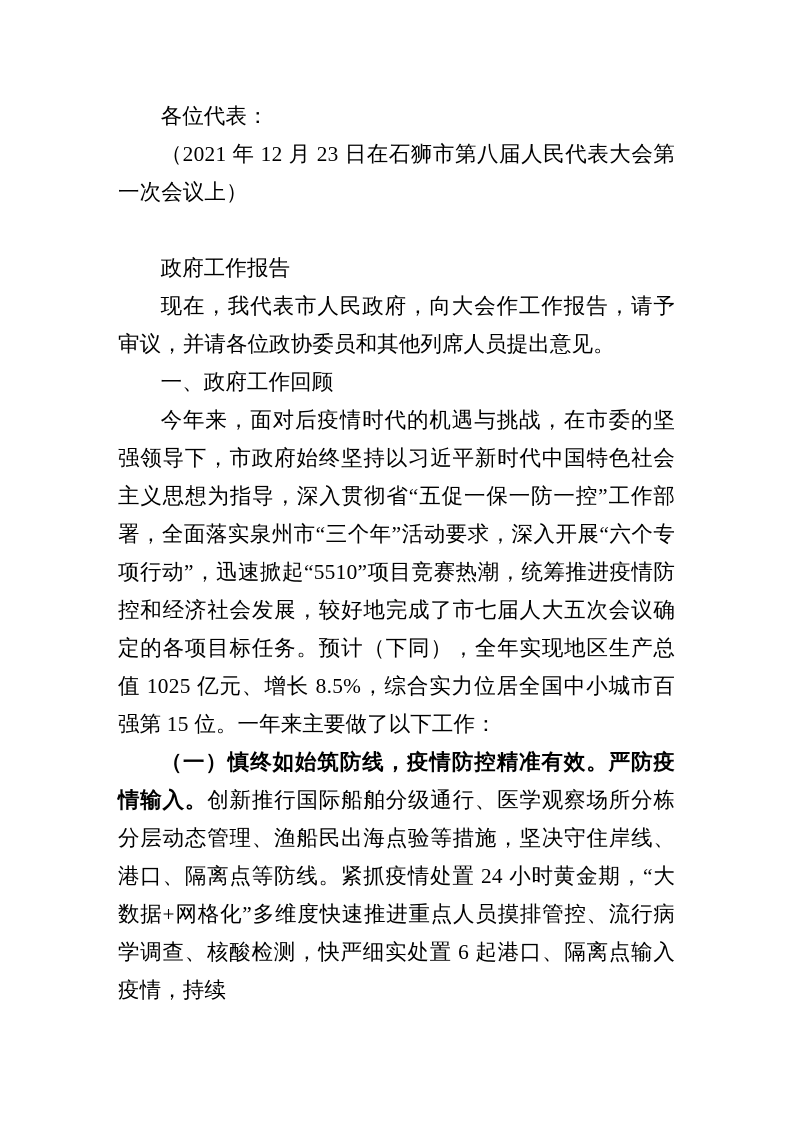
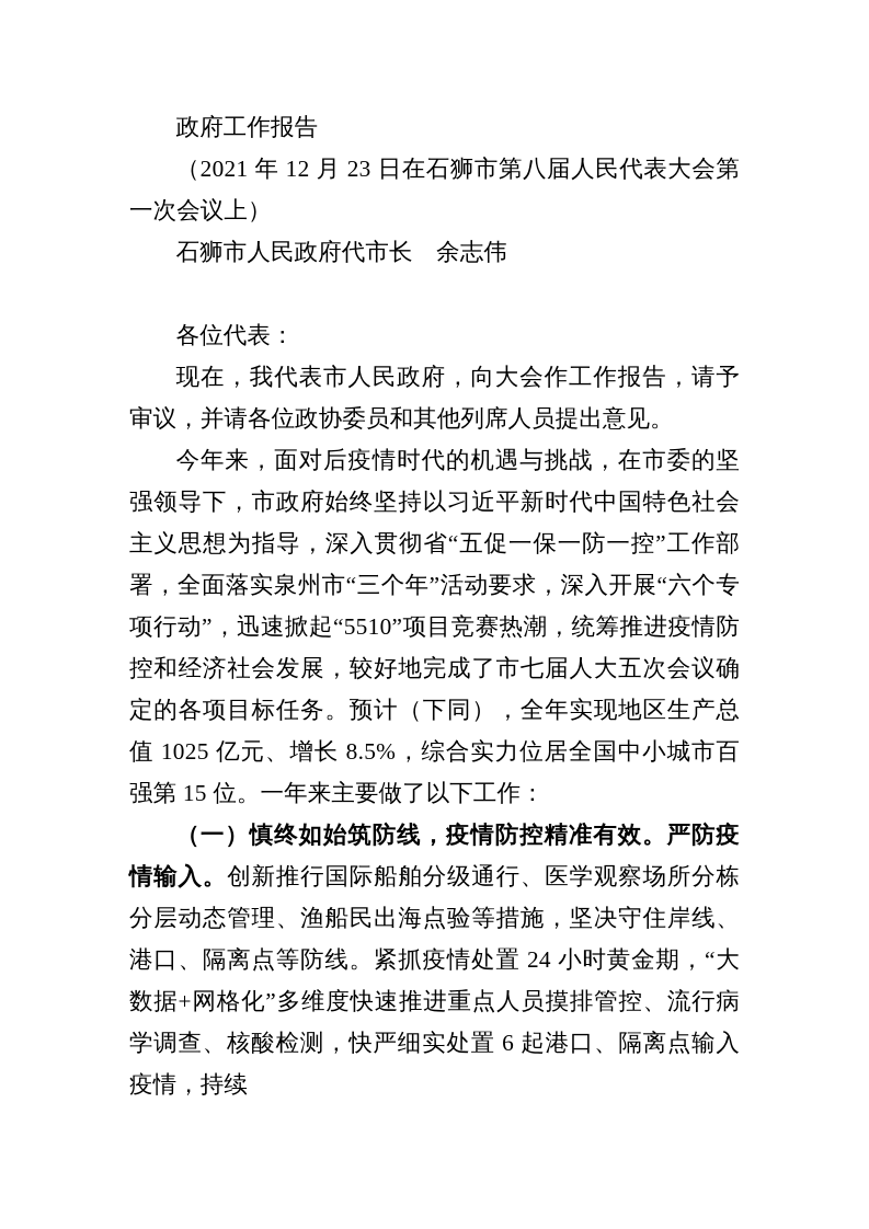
- 各位代表：
+ 政府工作报告
  （2021 年 12 月 23 日在石狮市第八届人民代表大会第一次会议上）
+ 石狮市人民政府代市长 余志伟
- 政府工作报告
+ 各位代表：
  现在，我代表市人民政府，向大会作工作报告，请予审议，并请各位政协委员和其他列席人员提出意见。
- 一、政府工作回顾
  今年来，面对后疫情时代的机遇与挑战，在市委的坚强领导下，市政府始终坚持以习近平新时代中国特色社会主义思想为指导，深入贯彻省“五促一保一防一控”工作部署，全面落实泉州市“三个年”活动要求，深入开展“六个专项行动”，迅速掀起“5510”项目竞赛热潮，统筹推进疫情防控和经济社会发展，较好地完成了市七届人大五次会议确定的各项目标任务。预计（下同），全年实现地区生产总值 1025 亿元、增长 8.5%，综合实力位居全国中小城市百强第 15 位。一年来主要做了以下工作：
  （一）慎终如始筑防线，疫情防控精准有效。严防疫情输入。创新推行国际船舶分级通行、医学观察场所分栋分层动态管理、渔船民出海点验等措施，坚决守住岸线、港口、隔离点等防线。紧抓疫情处置 24 小时黄金期，“大数据+网格化”多维度快速推进重点人员摸排管控、流行病学调查、核酸检测，快严细实处置 6 起港口、隔离点输入疫情，持续
